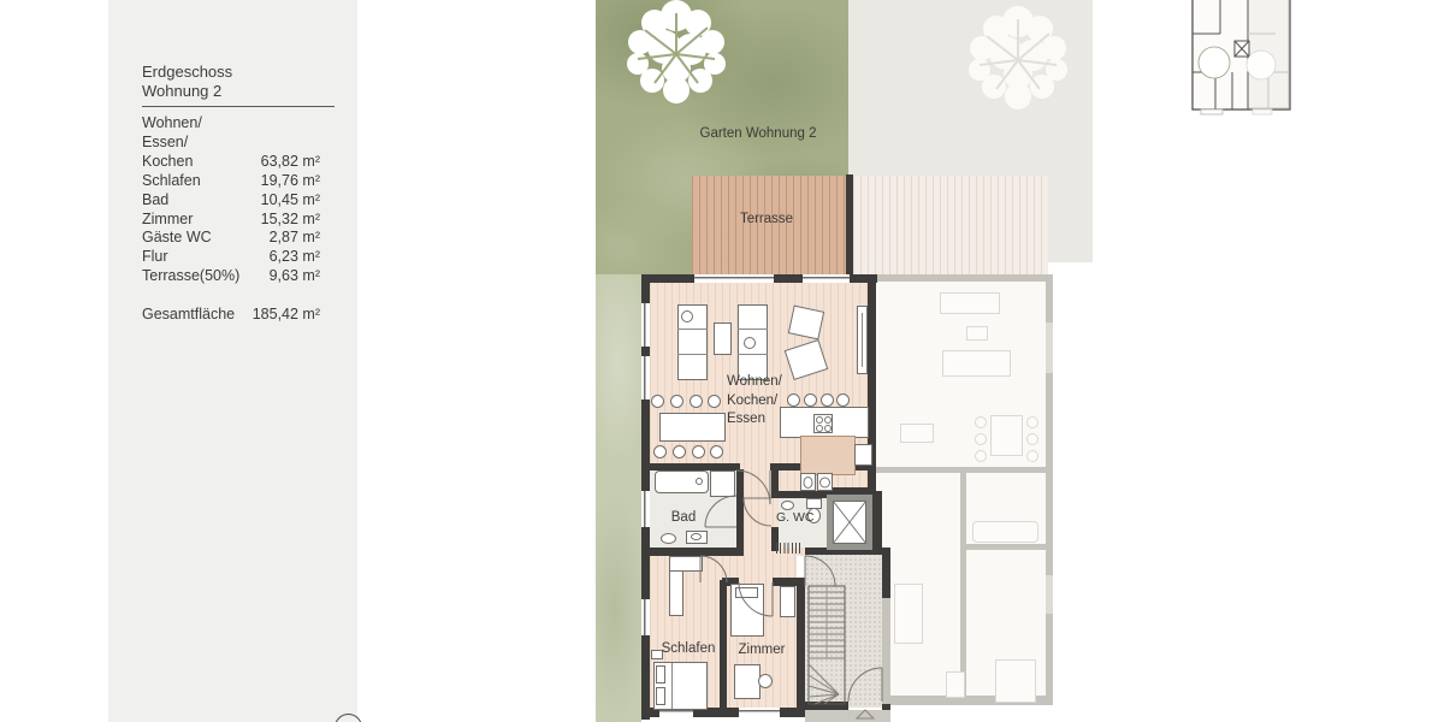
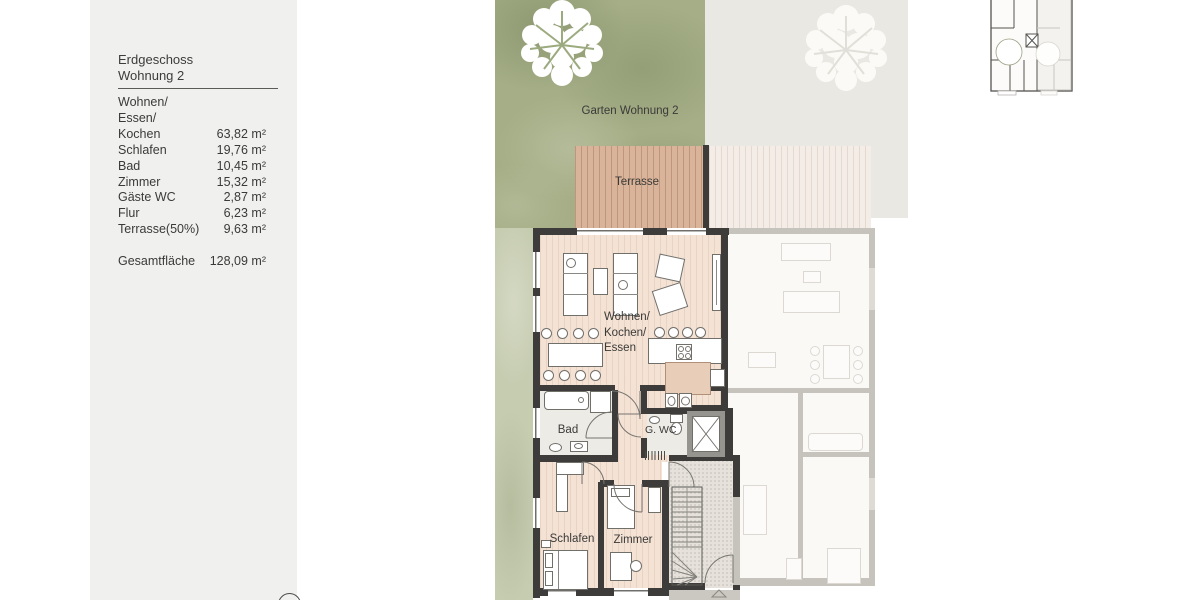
  Erdgeschoss
  Wohnung 2
  Wohnen/
  Essen/
  Kochen
  63,82 m²
  Schlafen
  19,76 m²
  Bad
  10,45 m²
  Zimmer
  15,32 m²
  Gäste WC
  2,87 m²
  Flur
  6,23 m²
  Terrasse(50%)
  9,63 m²
  Gesamtfläche
- 185,42 m²
+ 128,09 m²
  Garten Wohnung 2
  Terrasse
  Wohnen/
  Kochen/
  Essen
  Bad
  G. WC
  Schlafen
  Zimmer
